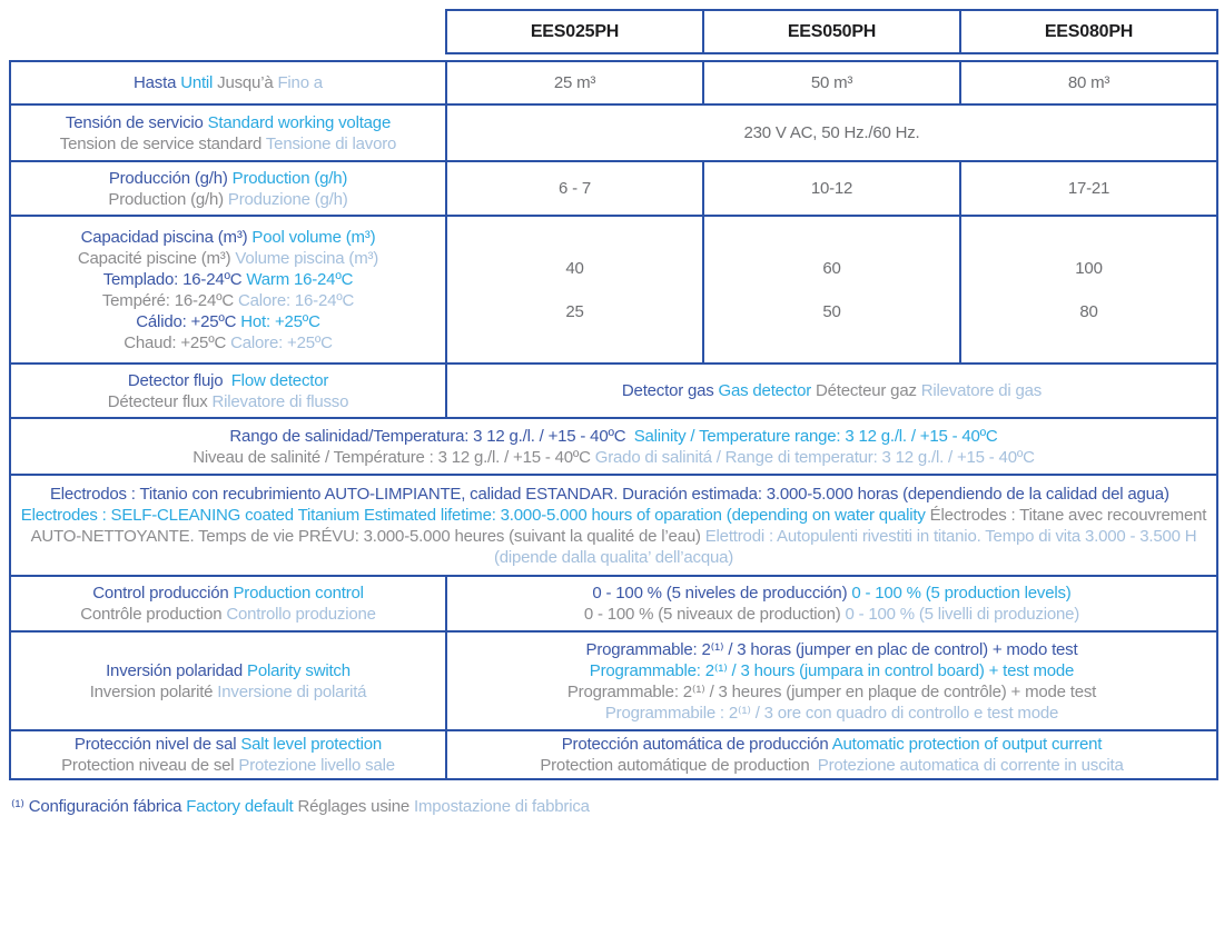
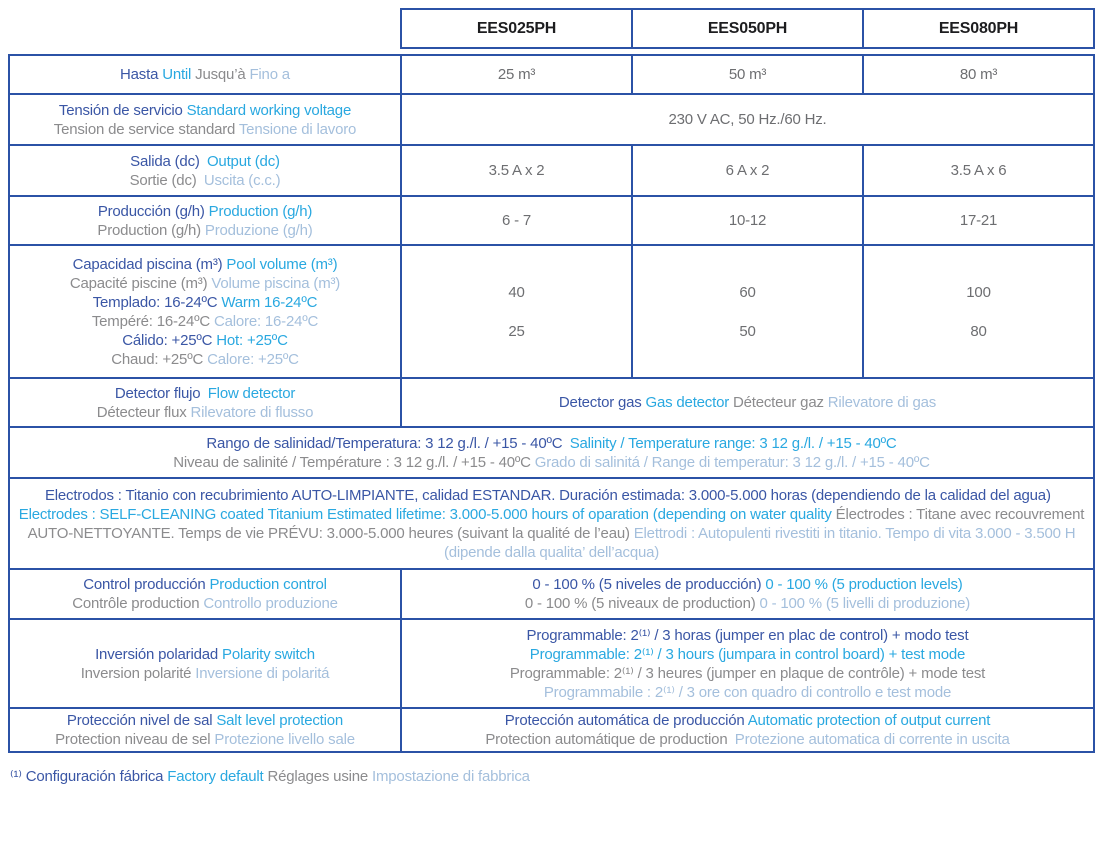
  EES025PH	EES050PH	EES080PH
  Hasta Until Jusqu’à Fino a	25 m³	50 m³	80 m³
  Tensión de servicio Standard working voltageTension de service standard Tensione di lavoro	230 V AC, 50 Hz./60 Hz.
+ Salida (dc) Output (dc)Sortie (dc) Uscita (c.c.)	3.5 A x 2	6 A x 2	3.5 A x 6
  Producción (g/h) Production (g/h)Production (g/h) Produzione (g/h)	6 - 7	10-12	17-21
  Capacidad piscina (m³) Pool volume (m³)Capacité piscine (m³) Volume piscina (m³)Templado: 16-24ºC Warm 16-24ºCTempéré: 16-24ºC Calore: 16-24ºCCálido: +25ºC Hot: +25ºCChaud: +25ºC Calore: +25ºC	40 25	60 50	100 80
  Detector flujo Flow detectorDétecteur flux Rilevatore di flusso	Detector gas Gas detector Détecteur gaz Rilevatore di gas
  Rango de salinidad/Temperatura: 3 12 g./l. / +15 - 40ºC Salinity / Temperature range: 3 12 g./l. / +15 - 40ºCNiveau de salinité / Température : 3 12 g./l. / +15 - 40ºC Grado di salinitá / Range di temperatur: 3 12 g./l. / +15 - 40ºC
  Electrodos : Titanio con recubrimiento AUTO-LIMPIANTE, calidad ESTANDAR. Duración estimada: 3.000-5.000 horas (dependiendo de la calidad del agua) Electrodes : SELF-CLEANING coated Titanium Estimated lifetime: 3.000-5.000 hours of oparation (depending on water quality Électrodes : Titane avec recouvrement AUTO-NETTOYANTE. Temps de vie PRÉVU: 3.000-5.000 heures (suivant la qualité de l’eau) Elettrodi : Autopulenti rivestiti in titanio. Tempo di vita 3.000 - 3.500 H (dipende dalla qualita’ dell’acqua)
  Control producción Production controlContrôle production Controllo produzione	0 - 100 % (5 niveles de producción) 0 - 100 % (5 production levels)0 - 100 % (5 niveaux de production) 0 - 100 % (5 livelli di produzione)
  Inversión polaridad Polarity switchInversion polarité Inversione di polaritá	Programmable: 2⁽¹⁾ / 3 horas (jumper en plac de control) + modo testProgrammable: 2⁽¹⁾ / 3 hours (jumpara in control board) + test modeProgrammable: 2⁽¹⁾ / 3 heures (jumper en plaque de contrôle) + mode testProgrammabile : 2⁽¹⁾ / 3 ore con quadro di controllo e test mode
  Protección nivel de sal Salt level protectionProtection niveau de sel Protezione livello sale	Protección automática de producción Automatic protection of output currentProtection automátique de production Protezione automatica di corrente in uscita
  ⁽¹⁾ Configuración fábrica Factory default Réglages usine Impostazione di fabbrica
